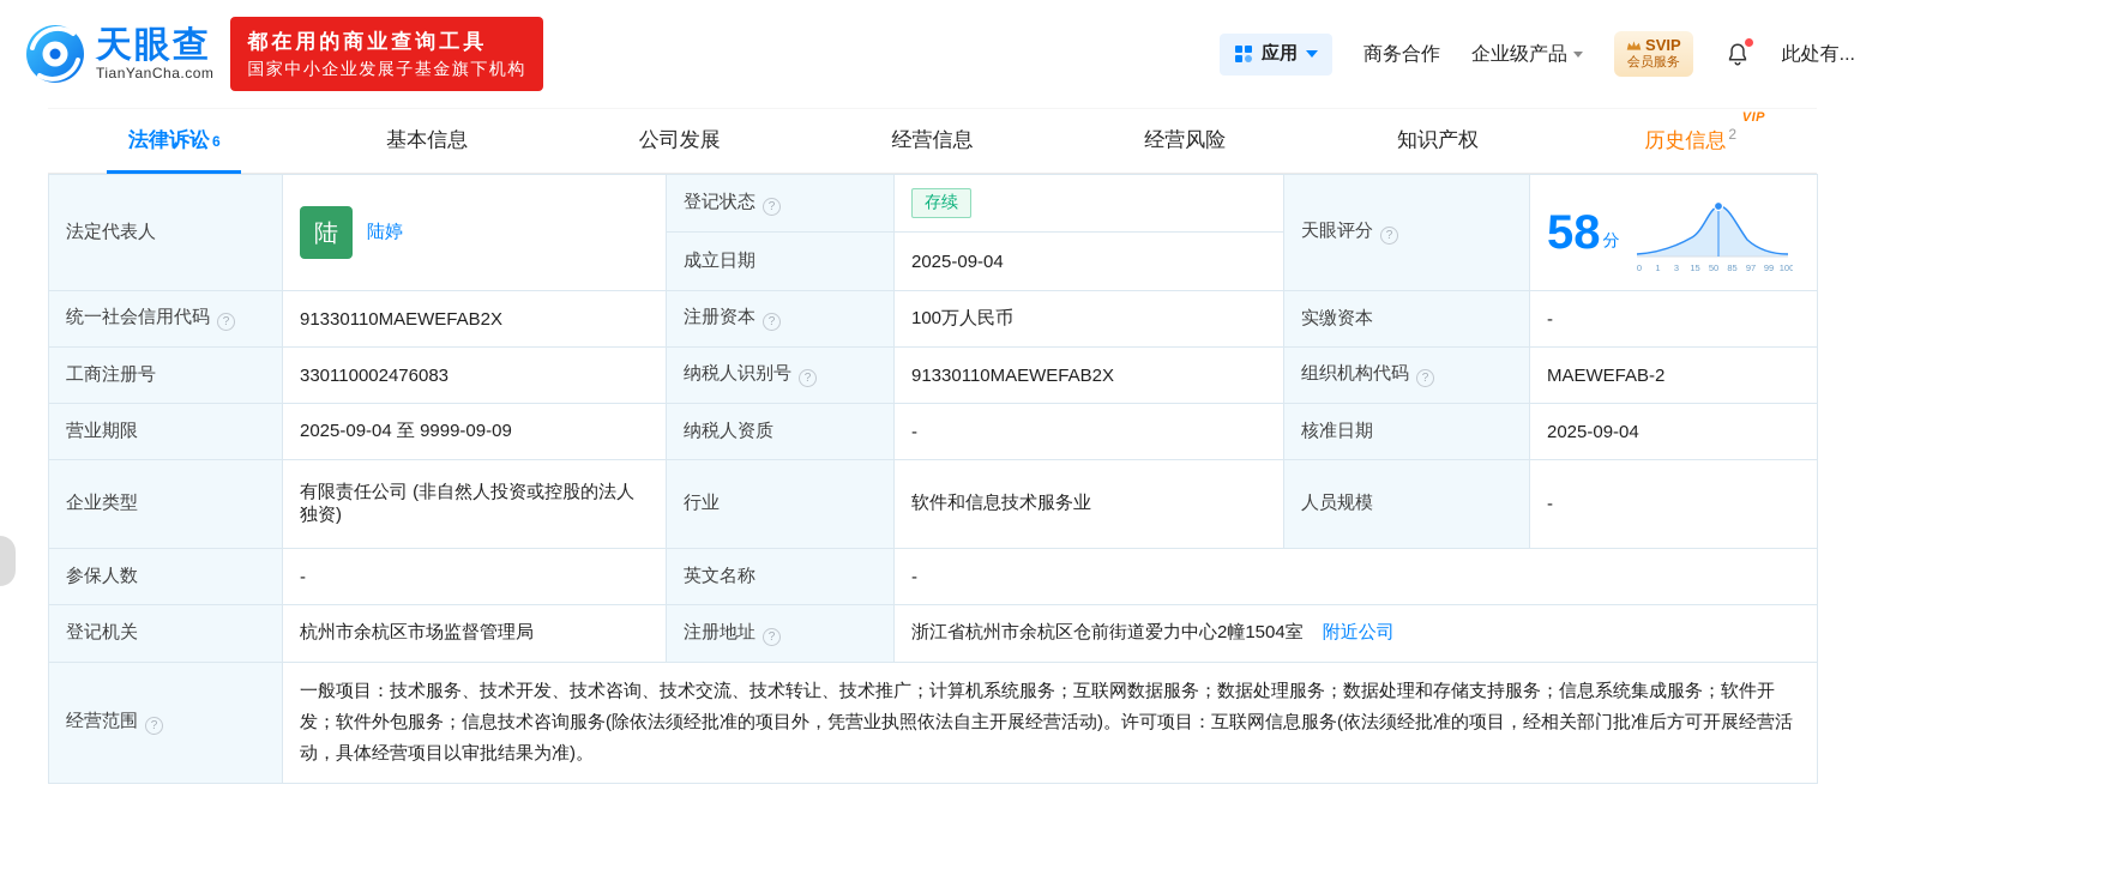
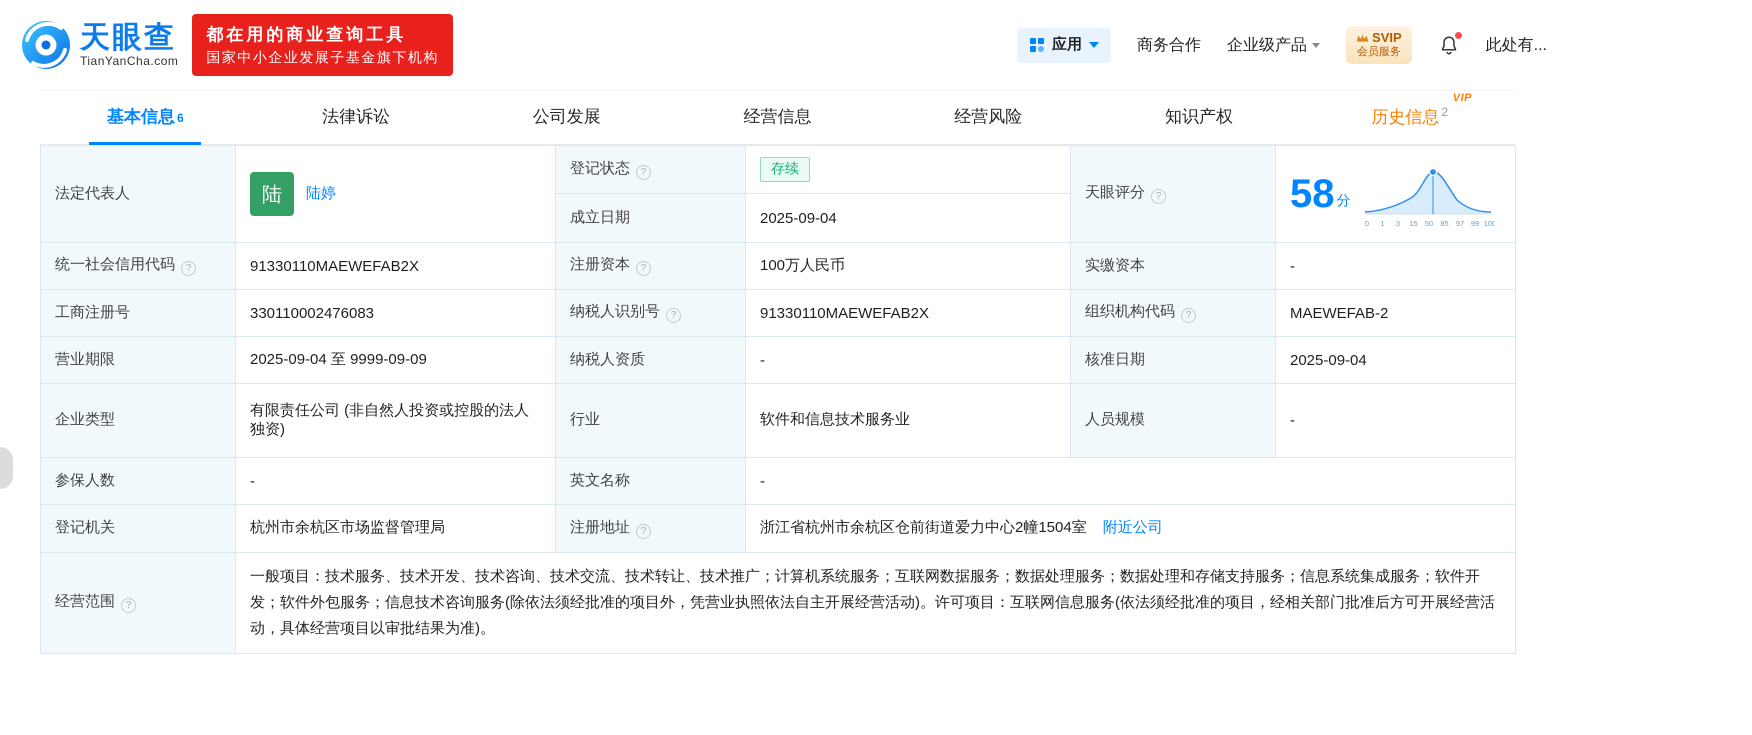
  天眼查
  TianYanCha.com
  都在用的商业查询工具
  国家中小企业发展子基金旗下机构
  应用
  商务合作
  企业级产品
  SVIP
  会员服务
  此处有...
- 法律诉讼
+ 基本信息
  6
- 基本信息
+ 法律诉讼
  公司发展
  经营信息
  经营风险
  知识产权
  历史信息 2
  VIP
  法定代表人	陆 陆婷	登记状态 ?	存续	天眼评分 ?	58 分 0 1 3 15 50 85 97 99 100
  成立日期	2025-09-04
  统一社会信用代码 ?	91330110MAEWEFAB2X	注册资本 ?	100万人民币	实缴资本	-
  工商注册号	330110002476083	纳税人识别号 ?	91330110MAEWEFAB2X	组织机构代码 ?	MAEWEFAB-2
  营业期限	2025-09-04 至 9999-09-09	纳税人资质	-	核准日期	2025-09-04
  企业类型	有限责任公司 (非自然人投资或控股的法人独资)	行业	软件和信息技术服务业	人员规模	-
  参保人数	-	英文名称	-
  登记机关	杭州市余杭区市场监督管理局	注册地址 ?	浙江省杭州市余杭区仓前街道爱力中心2幢1504室 附近公司
  经营范围 ?	一般项目：技术服务、技术开发、技术咨询、技术交流、技术转让、技术推广；计算机系统服务；互联网数据服务；数据处理服务；数据处理和存储支持服务；信息系统集成服务；软件开发；软件外包服务；信息技术咨询服务(除依法须经批准的项目外，凭营业执照依法自主开展经营活动)。许可项目：互联网信息服务(依法须经批准的项目，经相关部门批准后方可开展经营活动，具体经营项目以审批结果为准)。
